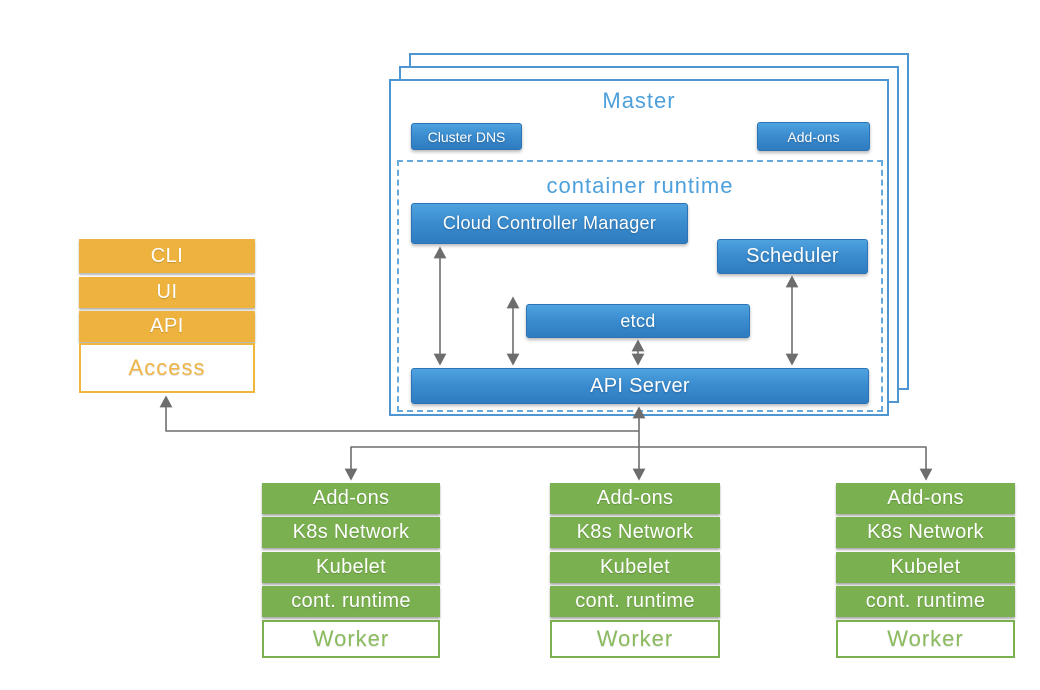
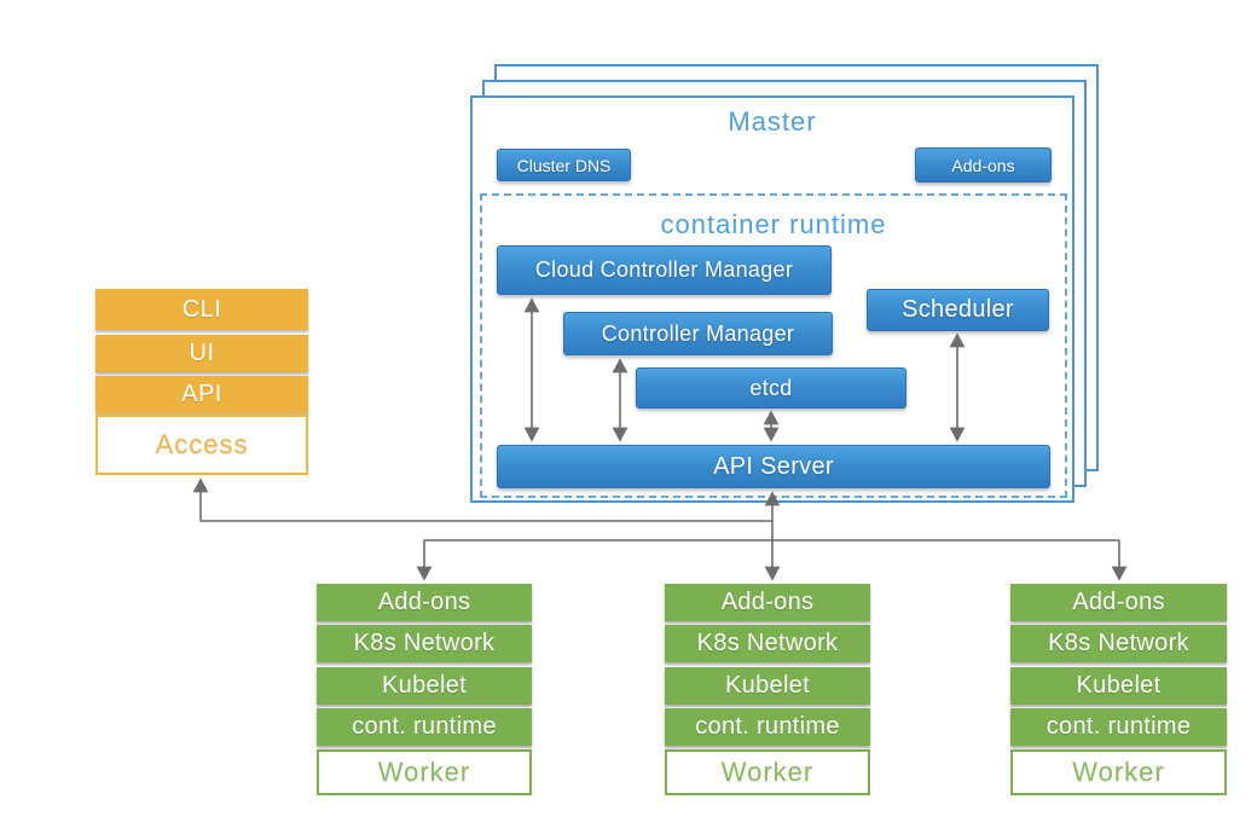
  Master
  Cluster DNS
  Add-ons
  container runtime
  Cloud Controller Manager
+ Controller Manager
  etcd
  Scheduler
  API Server
  CLI
  UI
  API
  Access
  Add-ons
  K8s Network
  Kubelet
  cont. runtime
  Worker
  Add-ons
  K8s Network
  Kubelet
  cont. runtime
  Worker
  Add-ons
  K8s Network
  Kubelet
  cont. runtime
  Worker
